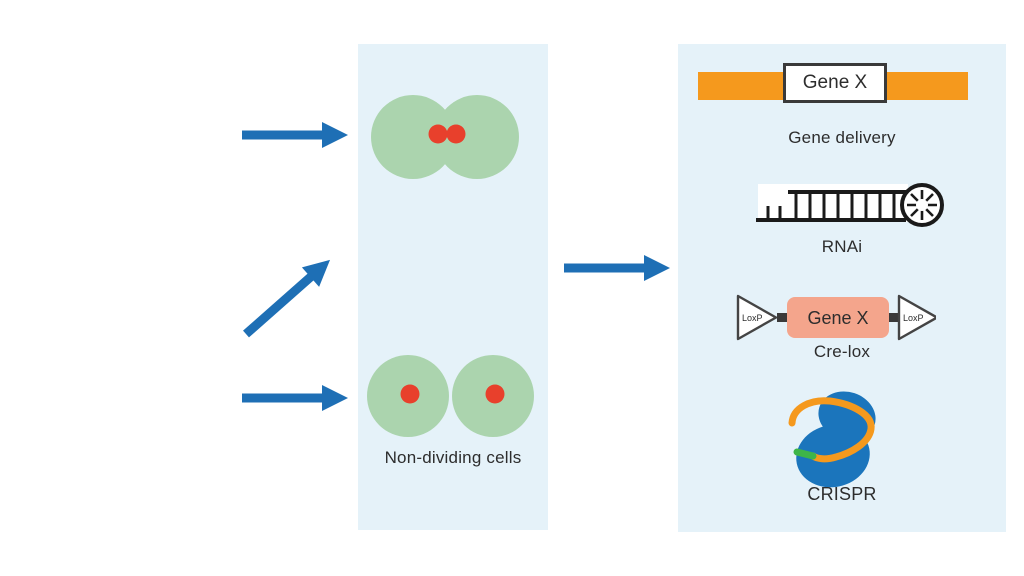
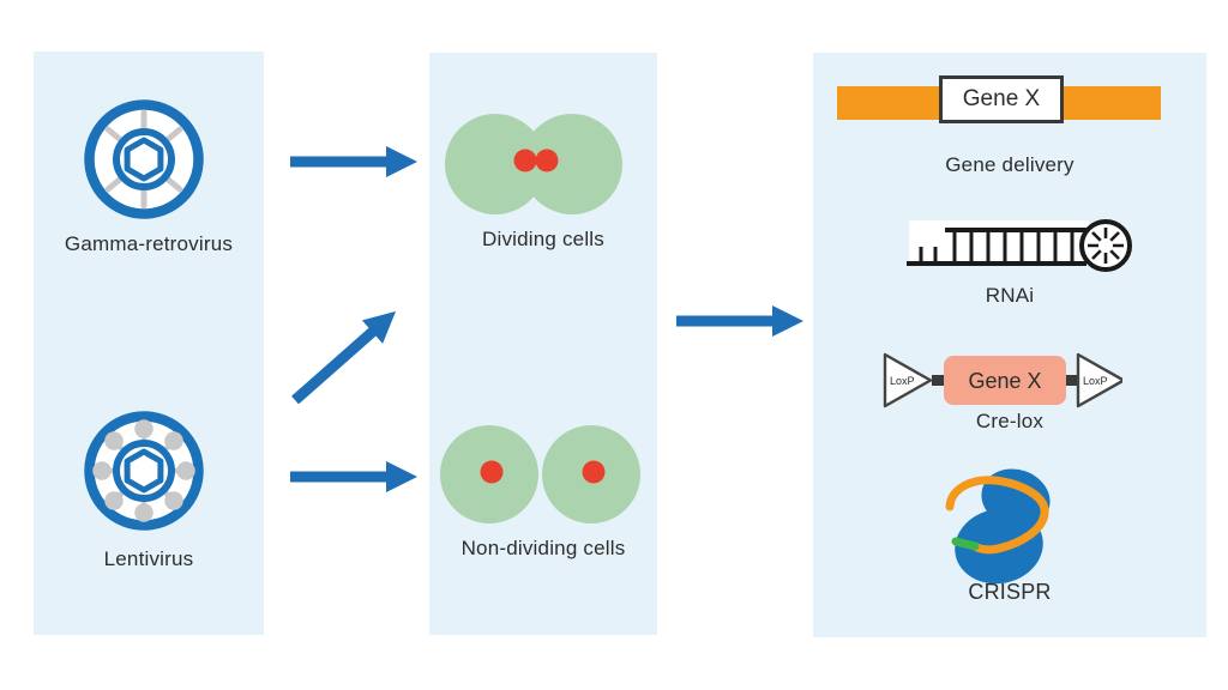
+ Gamma-retrovirus
+ Lentivirus
+ Dividing cells
  Non-dividing cells
  Gene X
  Gene delivery
  RNAi
  Gene X
  LoxP
  LoxP
  Cre-lox
  CRISPR
